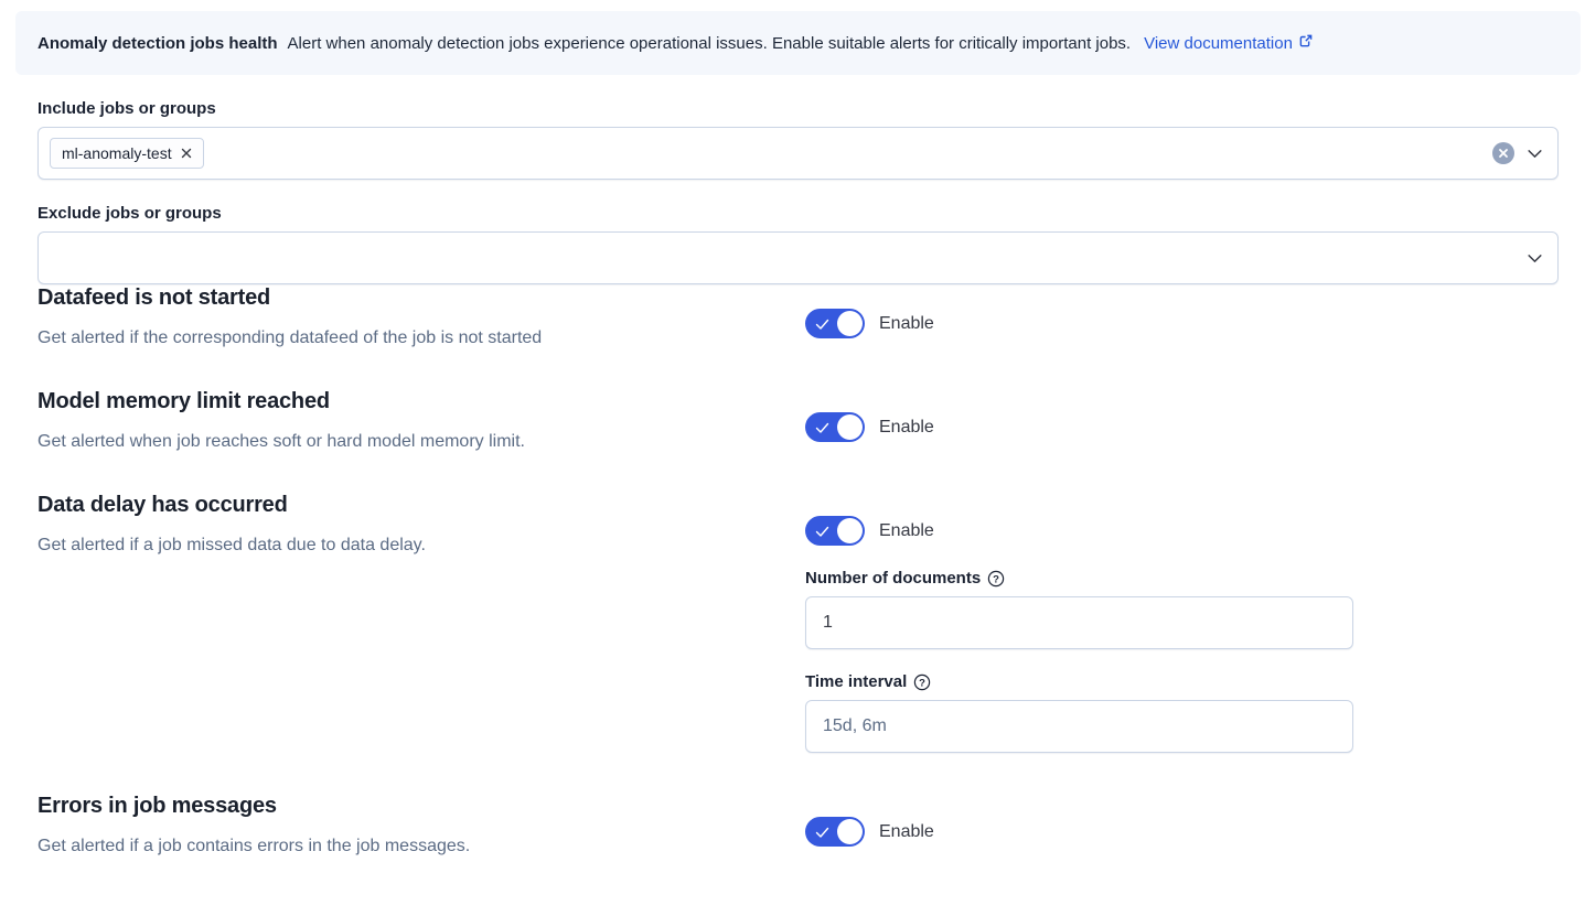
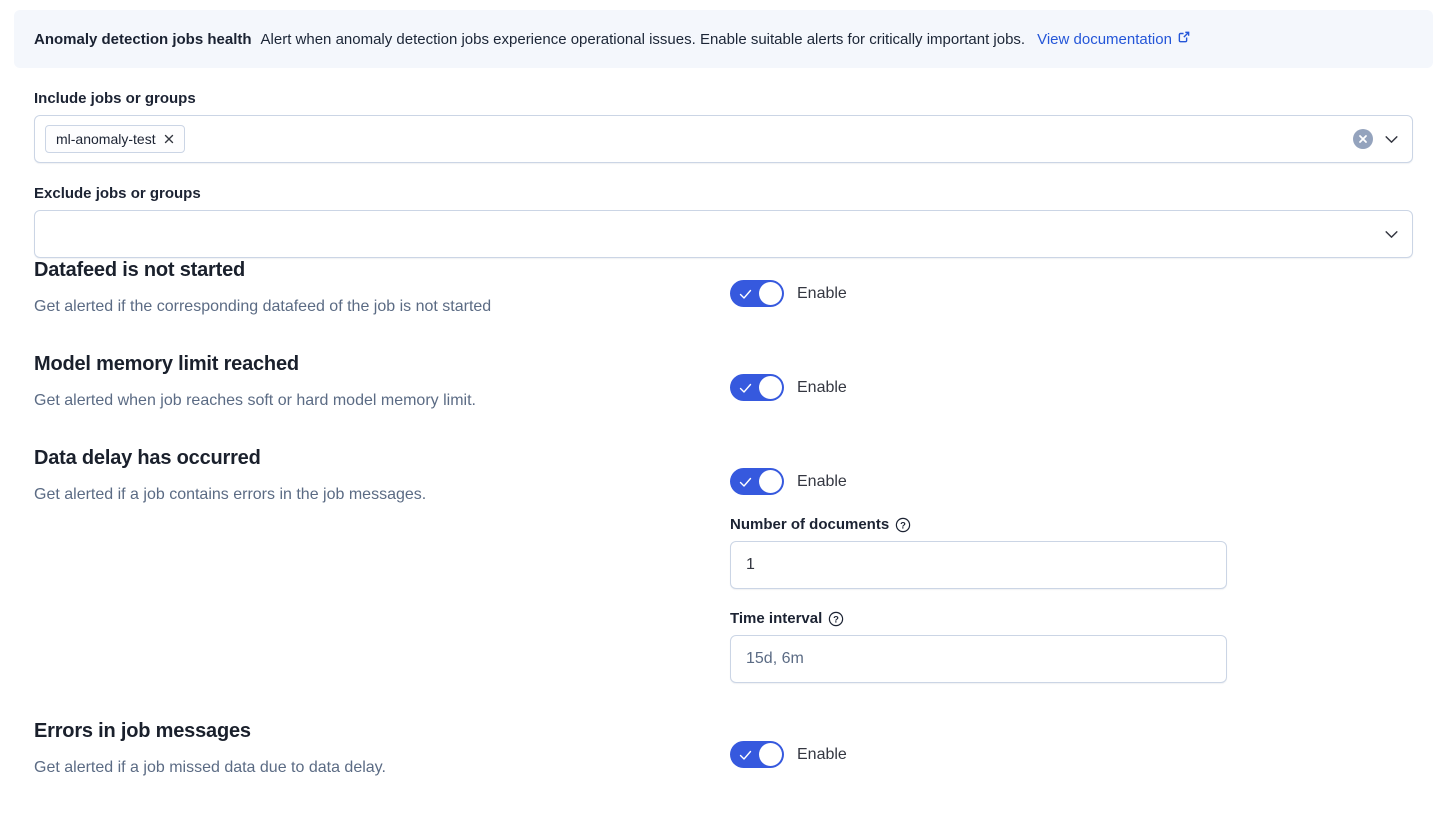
  Anomaly detection jobs health
  Alert when anomaly detection jobs experience operational issues. Enable suitable alerts for critically important jobs.
  View documentation
  Include jobs or groups
  ml-anomaly-test
  Exclude jobs or groups
  Datafeed is not started
  Get alerted if the corresponding datafeed of the job is not started
  Enable
  Model memory limit reached
  Get alerted when job reaches soft or hard model memory limit.
  Enable
  Data delay has occurred
- Get alerted if a job missed data due to data delay.
+ Get alerted if a job contains errors in the job messages.
  Enable
  Number of documents
  ?
  1
  Time interval
  ?
  15d, 6m
  Errors in job messages
- Get alerted if a job contains errors in the job messages.
+ Get alerted if a job missed data due to data delay.
  Enable
